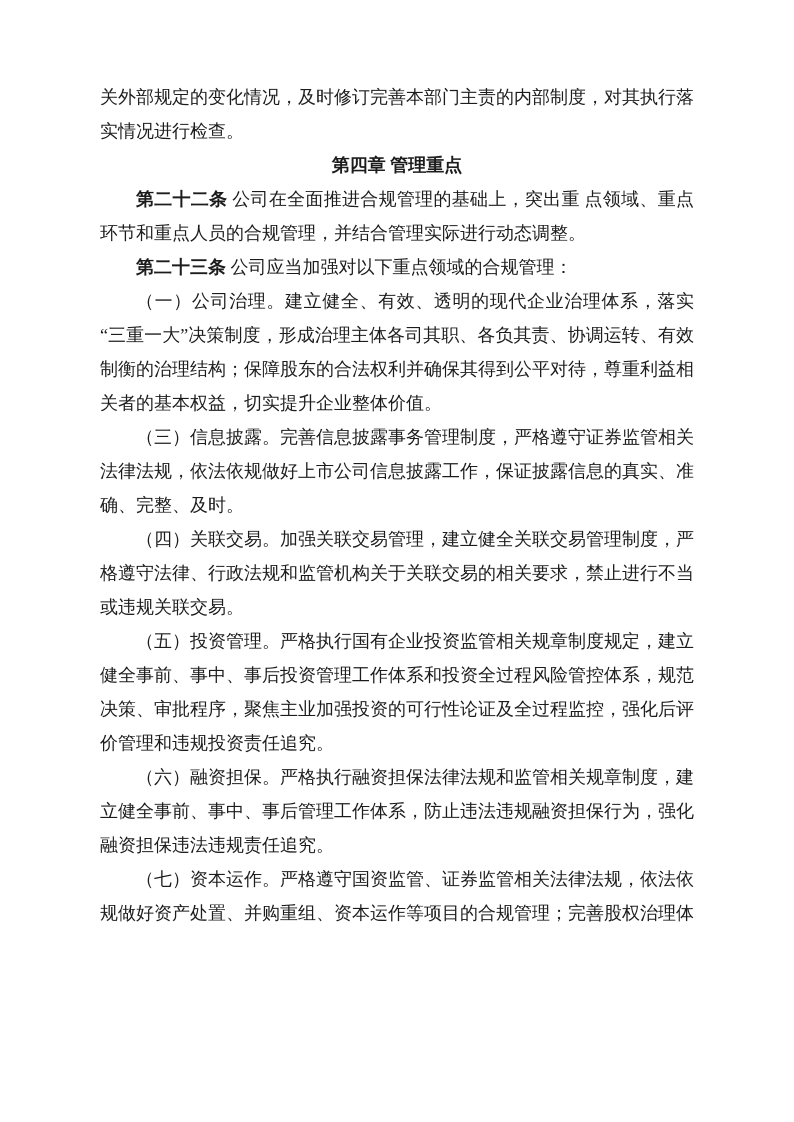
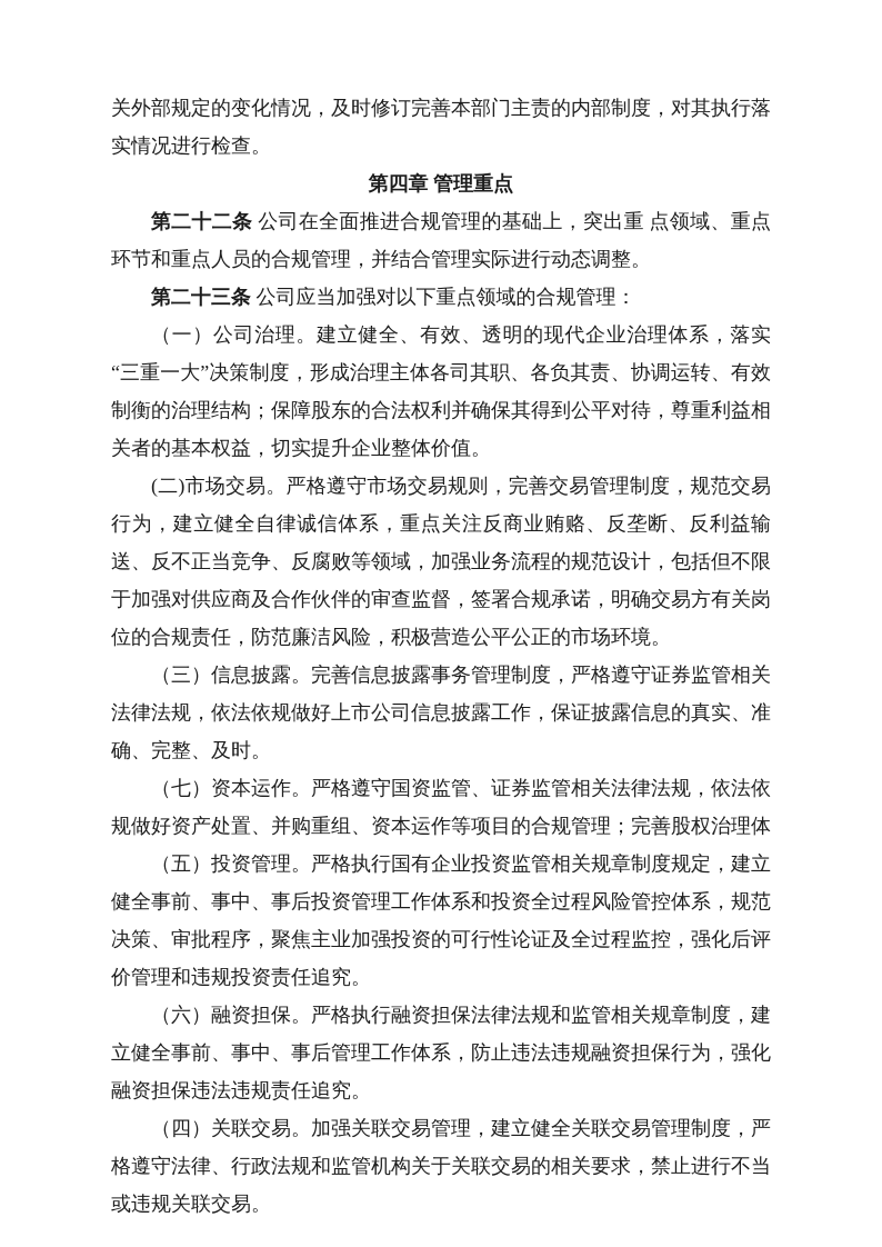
  关外部规定的变化情况，及时修订完善本部门主责的内部制度，对其执行落实情况进行检查。
  第四章 管理重点
  第二十二条 公司在全面推进合规管理的基础上，突出重 点领域、重点环节和重点人员的合规管理，并结合管理实际进行动态调整。
  第二十三条 公司应当加强对以下重点领域的合规管理：
  （一）公司治理。建立健全、有效、透明的现代企业治理体系，落实“三重一大”决策制度，形成治理主体各司其职、各负其责、协调运转、有效制衡的治理结构；保障股东的合法权利并确保其得到公平对待，尊重利益相关者的基本权益，切实提升企业整体价值。
+ (二)市场交易。严格遵守市场交易规则，完善交易管理制度，规范交易行为，建立健全自律诚信体系，重点关注反商业贿赂、反垄断、反利益输送、反不正当竞争、反腐败等领域，加强业务流程的规范设计，包括但不限于加强对供应商及合作伙伴的审查监督，签署合规承诺，明确交易方有关岗位的合规责任，防范廉洁风险，积极营造公平公正的市场环境。
  （三）信息披露。完善信息披露事务管理制度，严格遵守证券监管相关法律法规，依法依规做好上市公司信息披露工作，保证披露信息的真实、准确、完整、及时。
- （四）关联交易。加强关联交易管理，建立健全关联交易管理制度，严格遵守法律、行政法规和监管机构关于关联交易的相关要求，禁止进行不当或违规关联交易。
+ （七）资本运作。严格遵守国资监管、证券监管相关法律法规，依法依规做好资产处置、并购重组、资本运作等项目的合规管理；完善股权治理体
  （五）投资管理。严格执行国有企业投资监管相关规章制度规定，建立健全事前、事中、事后投资管理工作体系和投资全过程风险管控体系，规范决策、审批程序，聚焦主业加强投资的可行性论证及全过程监控，强化后评价管理和违规投资责任追究。
  （六）融资担保。严格执行融资担保法律法规和监管相关规章制度，建立健全事前、事中、事后管理工作体系，防止违法违规融资担保行为，强化融资担保违法违规责任追究。
- （七）资本运作。严格遵守国资监管、证券监管相关法律法规，依法依规做好资产处置、并购重组、资本运作等项目的合规管理；完善股权治理体
+ （四）关联交易。加强关联交易管理，建立健全关联交易管理制度，严格遵守法律、行政法规和监管机构关于关联交易的相关要求，禁止进行不当或违规关联交易。
